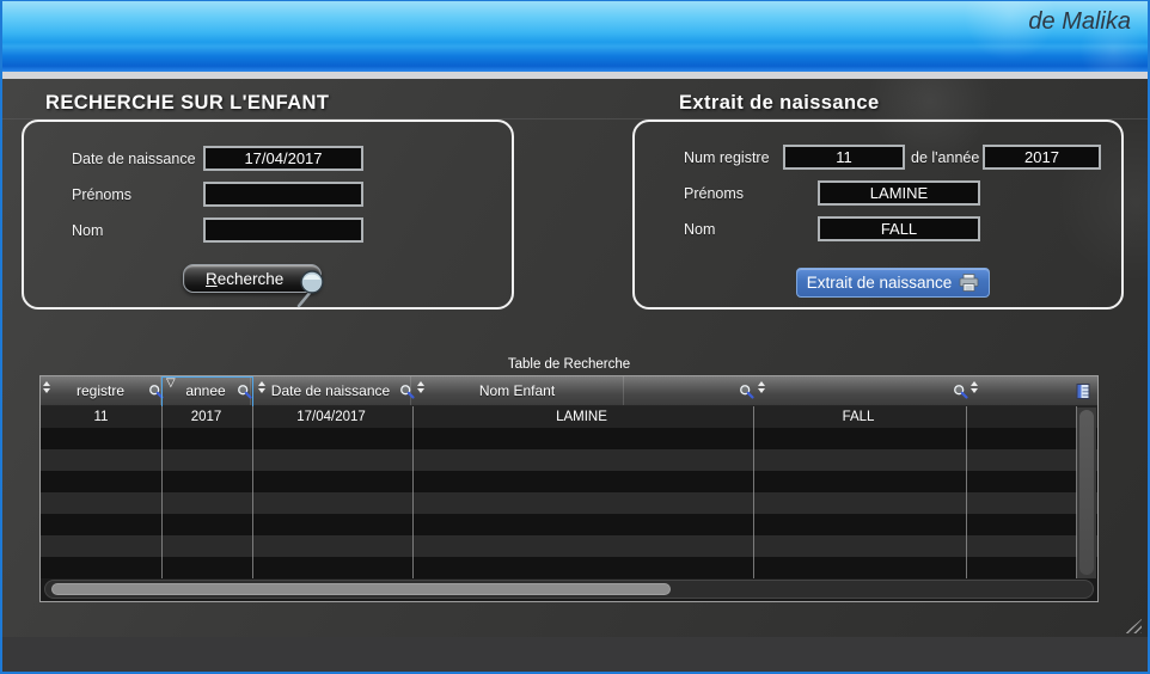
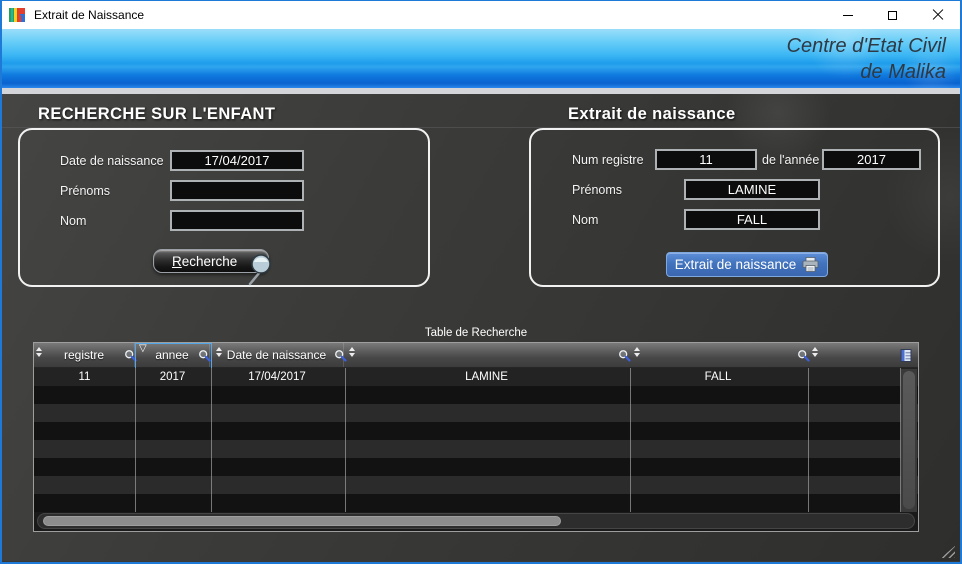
+ Extrait de Naissance
+ Centre d'Etat Civil
  de Malika
  RECHERCHE SUR L'ENFANT
  Extrait de naissance
  Date de naissance
  17/04/2017
  Prénoms
  Nom
  Recherche
  Num registre
  11
  de l'année
  2017
  Prénoms
  LAMINE
  Nom
  FALL
  Extrait de naissance
  Table de Recherche
  registre
  annee
  Date de naissance
- Nom Enfant
  11
  2017
  17/04/2017
  LAMINE
  FALL
